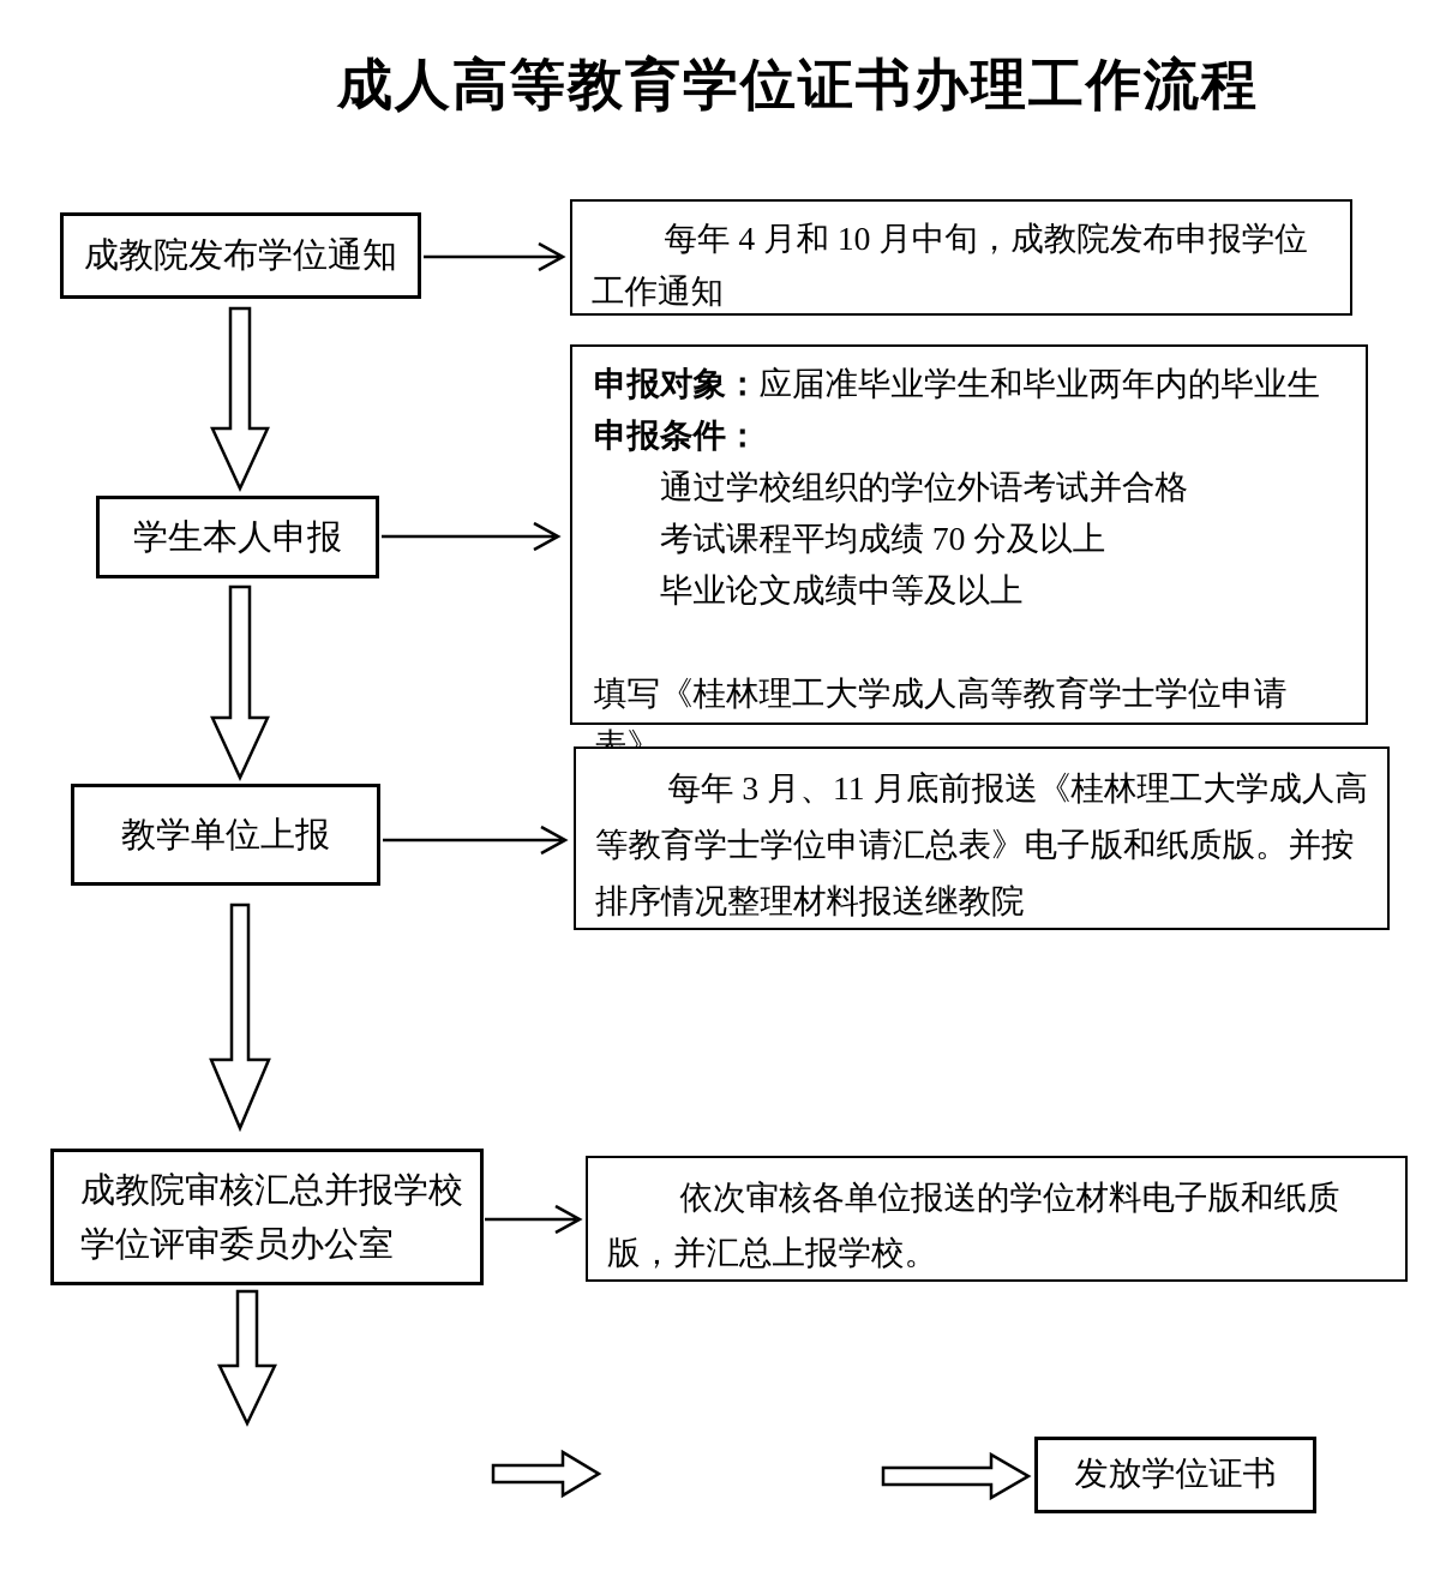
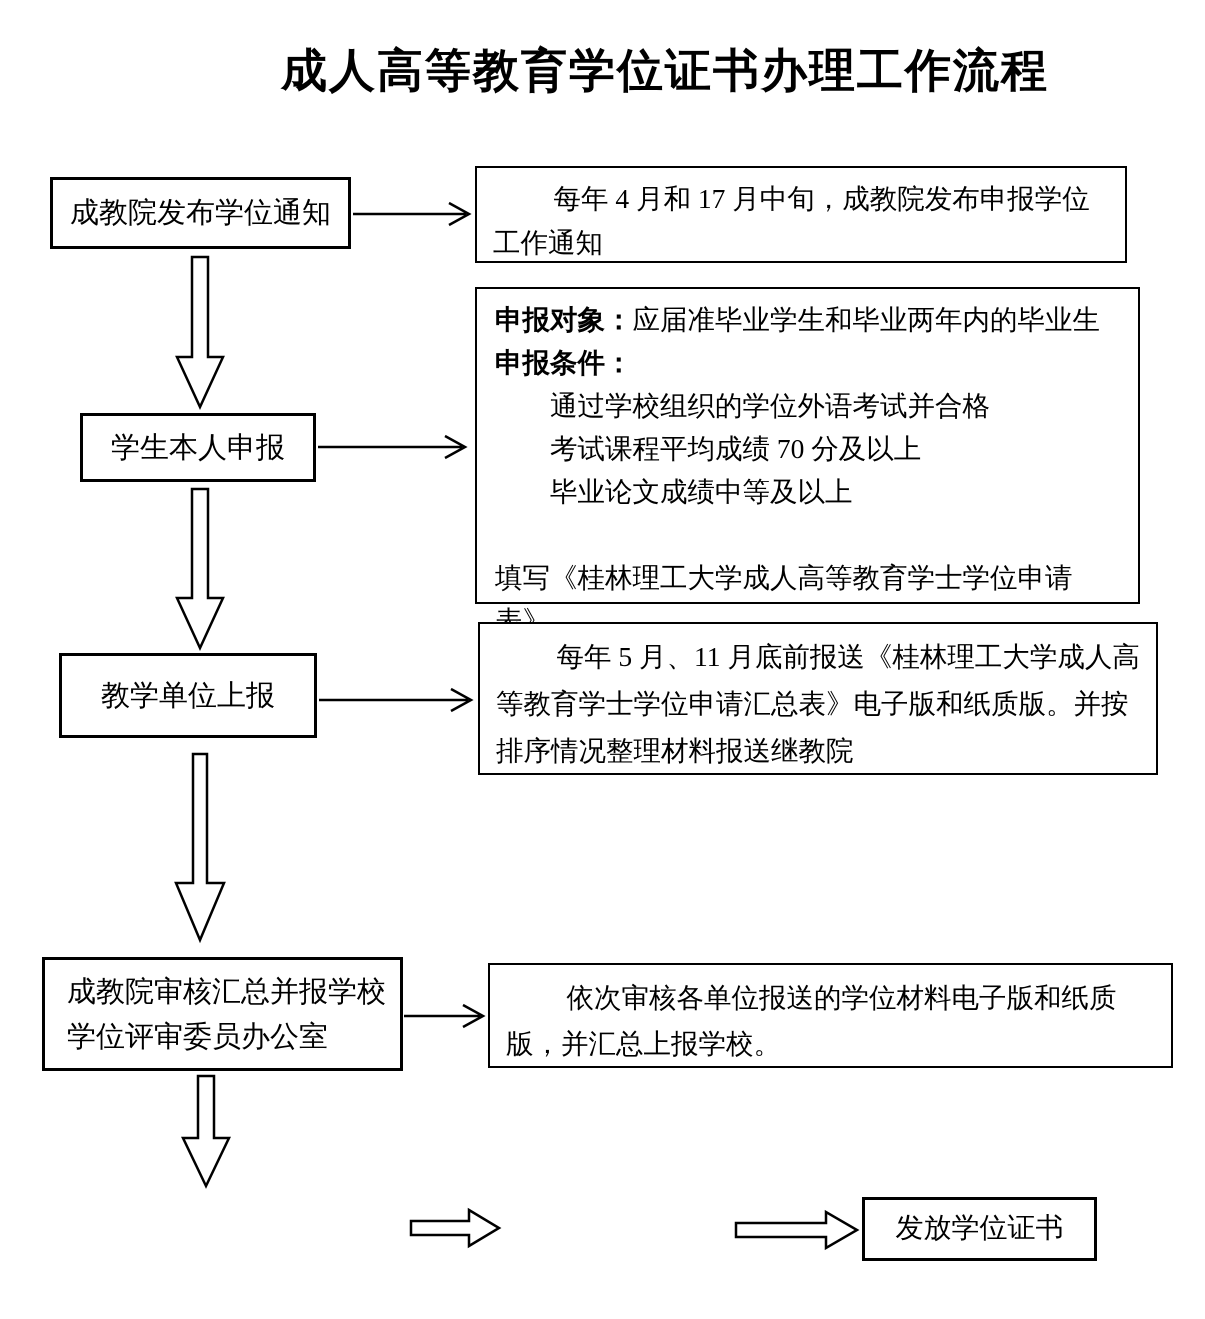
  成人高等教育学位证书办理工作流程
  成教院发布学位通知
  学生本人申报
  教学单位上报
  成教院审核汇总并报学校
  学位评审委员办公室
  发放学位证书
- 每年 4 月和 10 月中旬，成教院发布申报学位工作通知
+ 每年 4 月和 17 月中旬，成教院发布申报学位工作通知
  申报对象：应届准毕业学生和毕业两年内的毕业生
  申报条件：
  通过学校组织的学位外语考试并合格
  考试课程平均成绩 70 分及以上
  毕业论文成绩中等及以上
  填写《桂林理工大学成人高等教育学士学位申请表》
- 每年 3 月、11 月底前报送《桂林理工大学成人高等教育学士学位申请汇总表》电子版和纸质版。并按排序情况整理材料报送继教院
+ 每年 5 月、11 月底前报送《桂林理工大学成人高等教育学士学位申请汇总表》电子版和纸质版。并按排序情况整理材料报送继教院
  依次审核各单位报送的学位材料电子版和纸质版，并汇总上报学校。
